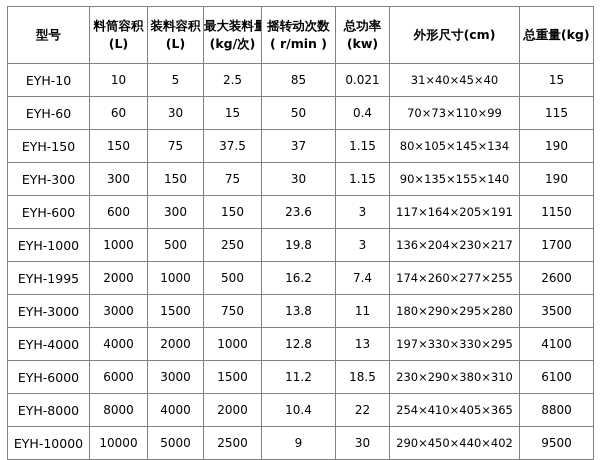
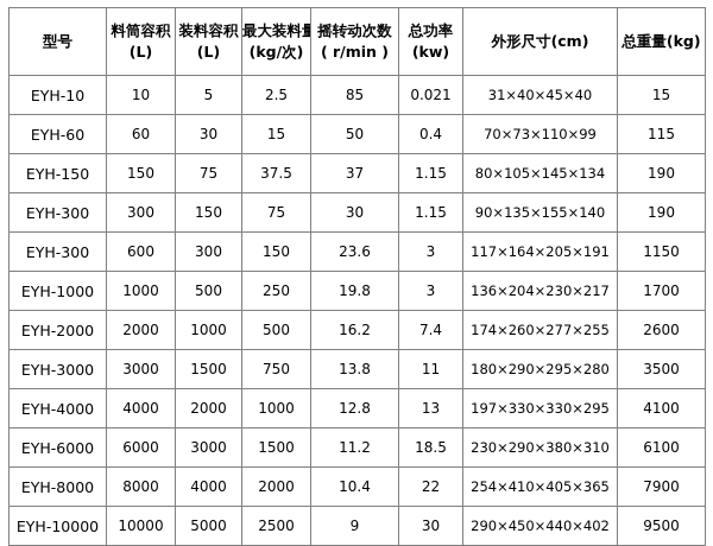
  型号	料筒容积 (L)	装料容积 (L)	最大装料量 (kg/次)	摇转动次数 ( r/min )	总功率 (kw)	外形尺寸(cm)	总重量(kg)
  EYH-10	10	5	2.5	85	0.021	31×40×45×40	15
  EYH-60	60	30	15	50	0.4	70×73×110×99	115
  EYH-150	150	75	37.5	37	1.15	80×105×145×134	190
  EYH-300	300	150	75	30	1.15	90×135×155×140	190
- EYH-600	600	300	150	23.6	3	117×164×205×191	1150
+ EYH-300	600	300	150	23.6	3	117×164×205×191	1150
  EYH-1000	1000	500	250	19.8	3	136×204×230×217	1700
- EYH-1995	2000	1000	500	16.2	7.4	174×260×277×255	2600
+ EYH-2000	2000	1000	500	16.2	7.4	174×260×277×255	2600
  EYH-3000	3000	1500	750	13.8	11	180×290×295×280	3500
  EYH-4000	4000	2000	1000	12.8	13	197×330×330×295	4100
  EYH-6000	6000	3000	1500	11.2	18.5	230×290×380×310	6100
- EYH-8000	8000	4000	2000	10.4	22	254×410×405×365	8800
+ EYH-8000	8000	4000	2000	10.4	22	254×410×405×365	7900
  EYH-10000	10000	5000	2500	9	30	290×450×440×402	9500
